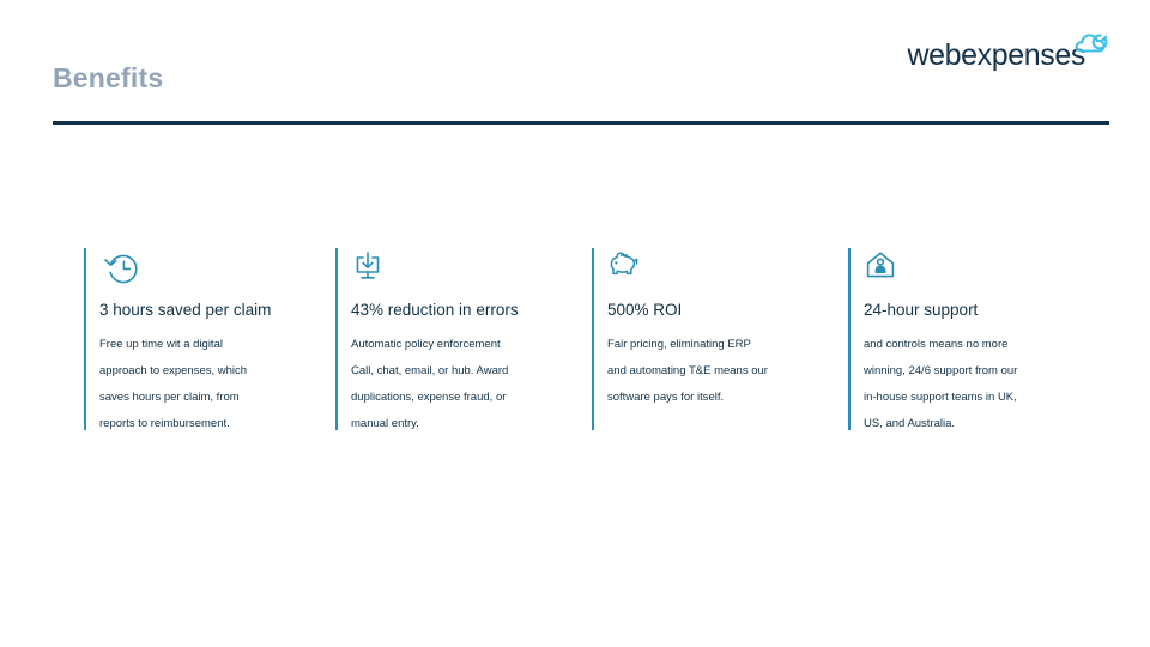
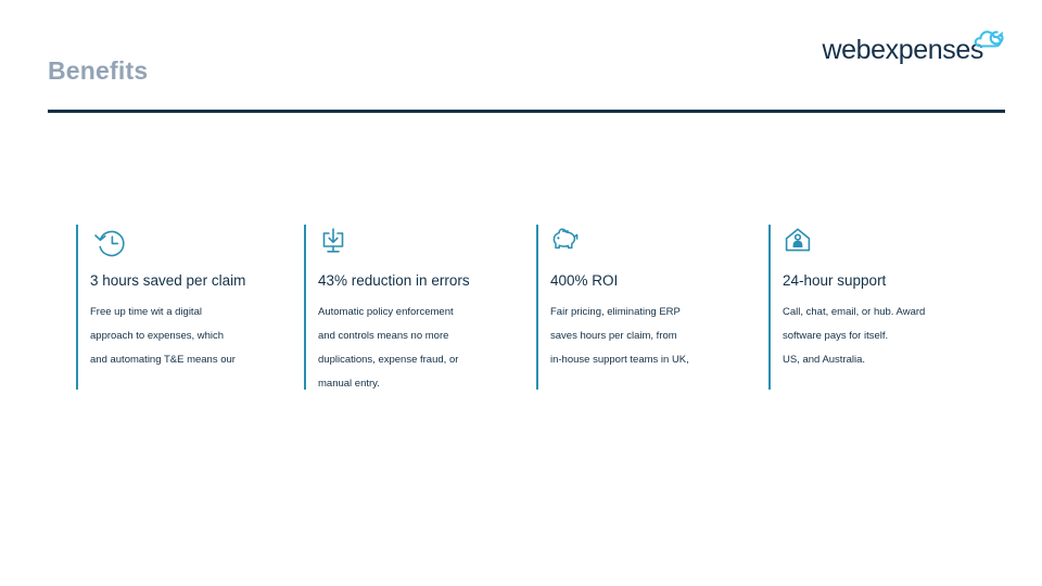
  Benefits
  webexpenses
  3 hours saved per claim
  Free up time wit a digital
  approach to expenses, which
- saves hours per claim, from
+ and automating T&E means our
- reports to reimbursement.
  43% reduction in errors
  Automatic policy enforcement
- Call, chat, email, or hub. Award
+ and controls means no more
  duplications, expense fraud, or
  manual entry.
- 500% ROI
+ 400% ROI
  Fair pricing, eliminating ERP
- and automating T&E means our
+ saves hours per claim, from
- software pays for itself.
+ in-house support teams in UK,
  24-hour support
- and controls means no more
+ Call, chat, email, or hub. Award
- winning, 24/6 support from our
- in-house support teams in UK,
+ software pays for itself.
  US, and Australia.
